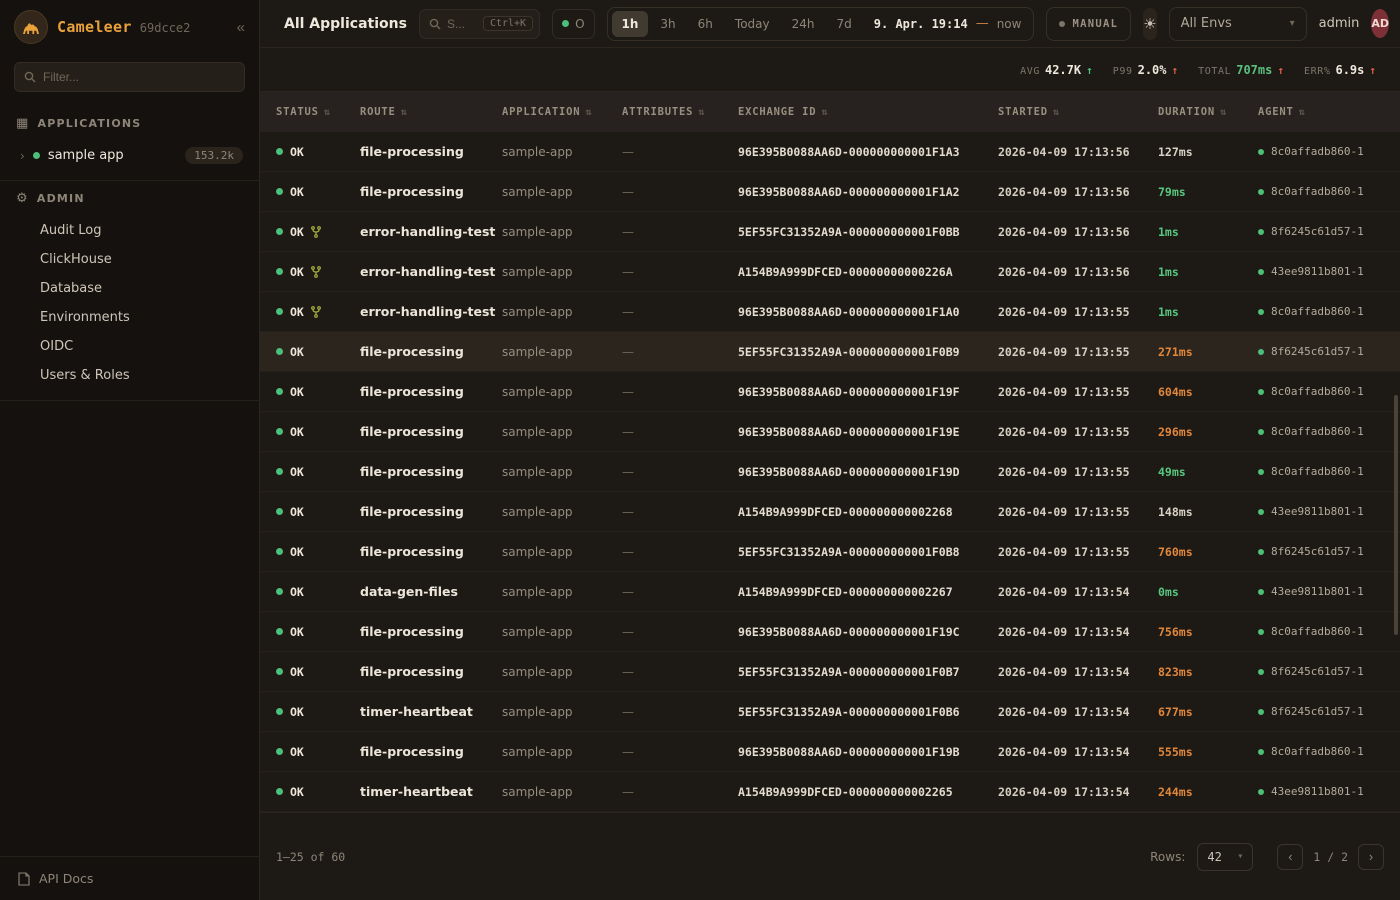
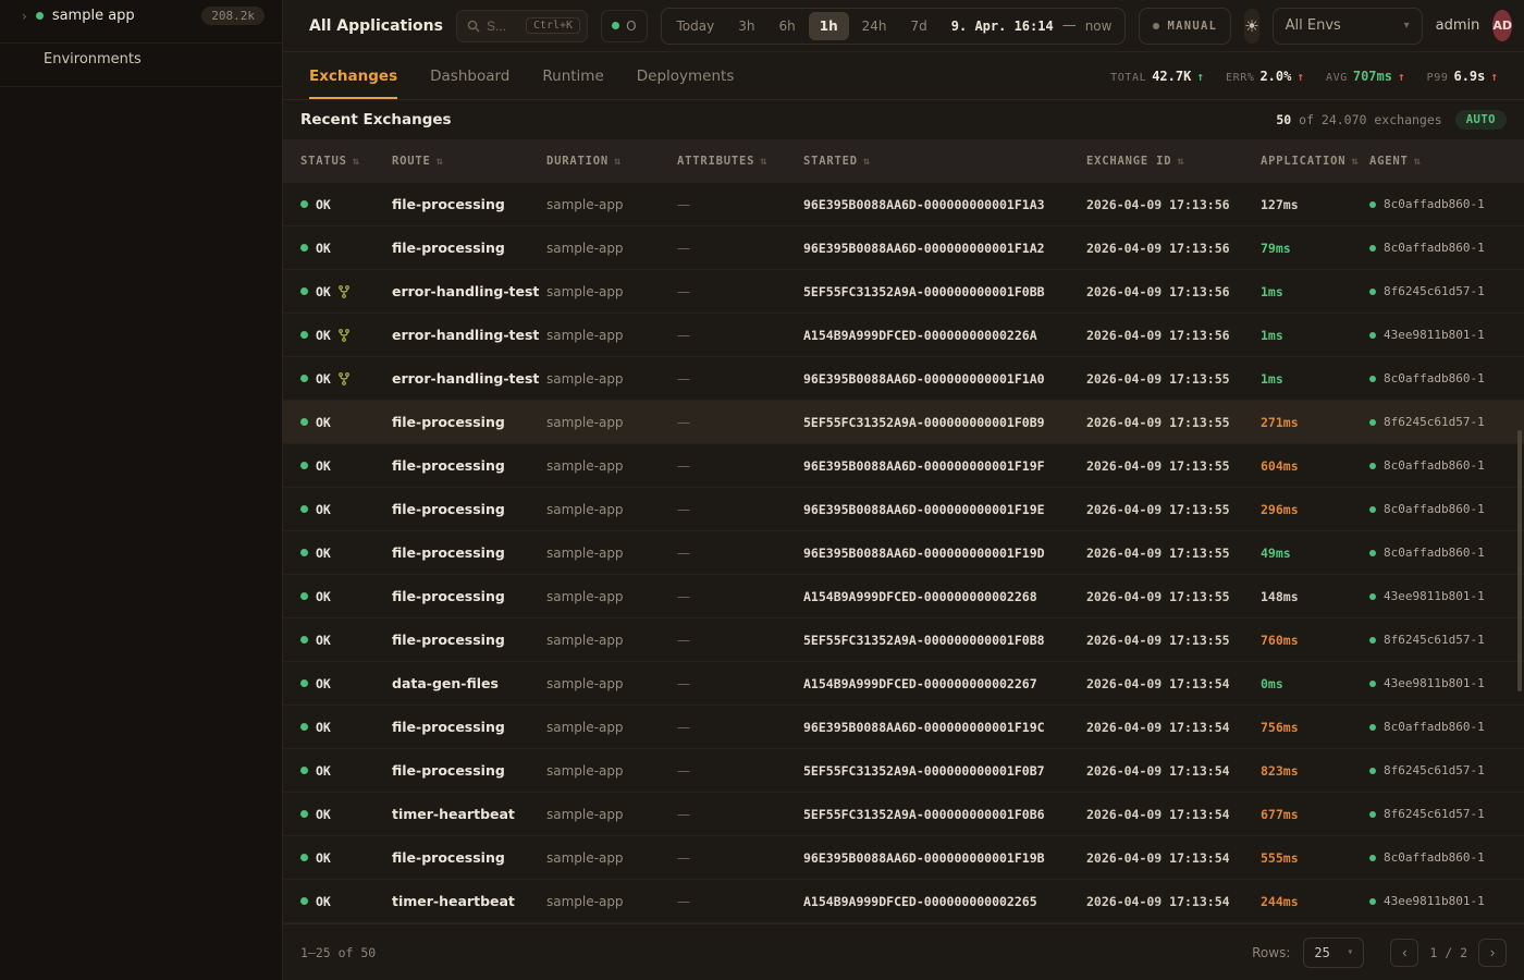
- Cameleer 69dcce2
- «
- Filter...
- ▦
- APPLICATIONS
  ›
  sample app
- 153.2k
+ 208.2k
- ⚙
- ADMIN
- Audit Log
- ClickHouse
- Database
  Environments
- OIDC
- Users & Roles
- API Docs
  All Applications
  S...
  Ctrl+K
  O
- 1h
+ Today
  3h
  6h
- Today
+ 1h
  24h
  7d
- 9. Apr. 19:14
+ 9. Apr. 16:14
  —
  now
  MANUAL
  ☀
  All Envs
  ▾
  admin
  AD
+ Exchanges
+ Dashboard
+ Runtime
+ Deployments
- AVG
+ TOTAL
  42.7K
  ↑
- P99
+ ERR%
  2.0%
  ↑
- TOTAL
+ AVG
  707ms
  ↑
- ERR%
+ P99
  6.9s
  ↑
+ Recent Exchanges
+ 50 of 24.070 exchanges
+ AUTO
  STATUS
  ⇅
  ROUTE
  ⇅
- APPLICATION
+ DURATION
  ⇅
  ATTRIBUTES
  ⇅
- EXCHANGE ID
+ STARTED
  ⇅
- STARTED
+ EXCHANGE ID
  ⇅
- DURATION
+ APPLICATION
  ⇅
  AGENT
  ⇅
  OK
  file-processing
  sample-app
  —
  96E395B0088AA6D-000000000001F1A3
  2026-04-09 17:13:56
  127ms
  8c0affadb860-1
  OK
  file-processing
  sample-app
  —
  96E395B0088AA6D-000000000001F1A2
  2026-04-09 17:13:56
  79ms
  8c0affadb860-1
  OK
  error-handling-test
  sample-app
  —
  5EF55FC31352A9A-000000000001F0BB
  2026-04-09 17:13:56
  1ms
  8f6245c61d57-1
  OK
  error-handling-test
  sample-app
  —
  A154B9A999DFCED-00000000000226A
  2026-04-09 17:13:56
  1ms
  43ee9811b801-1
  OK
  error-handling-test
  sample-app
  —
  96E395B0088AA6D-000000000001F1A0
  2026-04-09 17:13:55
  1ms
  8c0affadb860-1
  OK
  file-processing
  sample-app
  —
  5EF55FC31352A9A-000000000001F0B9
  2026-04-09 17:13:55
  271ms
  8f6245c61d57-1
  OK
  file-processing
  sample-app
  —
  96E395B0088AA6D-000000000001F19F
  2026-04-09 17:13:55
  604ms
  8c0affadb860-1
  OK
  file-processing
  sample-app
  —
  96E395B0088AA6D-000000000001F19E
  2026-04-09 17:13:55
  296ms
  8c0affadb860-1
  OK
  file-processing
  sample-app
  —
  96E395B0088AA6D-000000000001F19D
  2026-04-09 17:13:55
  49ms
  8c0affadb860-1
  OK
  file-processing
  sample-app
  —
  A154B9A999DFCED-000000000002268
  2026-04-09 17:13:55
  148ms
  43ee9811b801-1
  OK
  file-processing
  sample-app
  —
  5EF55FC31352A9A-000000000001F0B8
  2026-04-09 17:13:55
  760ms
  8f6245c61d57-1
  OK
  data-gen-files
  sample-app
  —
  A154B9A999DFCED-000000000002267
  2026-04-09 17:13:54
  0ms
  43ee9811b801-1
  OK
  file-processing
  sample-app
  —
  96E395B0088AA6D-000000000001F19C
  2026-04-09 17:13:54
  756ms
  8c0affadb860-1
  OK
  file-processing
  sample-app
  —
  5EF55FC31352A9A-000000000001F0B7
  2026-04-09 17:13:54
  823ms
  8f6245c61d57-1
  OK
  timer-heartbeat
  sample-app
  —
  5EF55FC31352A9A-000000000001F0B6
  2026-04-09 17:13:54
  677ms
  8f6245c61d57-1
  OK
  file-processing
  sample-app
  —
  96E395B0088AA6D-000000000001F19B
  2026-04-09 17:13:54
  555ms
  8c0affadb860-1
  OK
  timer-heartbeat
  sample-app
  —
  A154B9A999DFCED-000000000002265
  2026-04-09 17:13:54
  244ms
  43ee9811b801-1
- 1–25 of 60
+ 1–25 of 50
  Rows:
- 42
+ 25
  ▾
  ‹
  1 / 2
  ›
